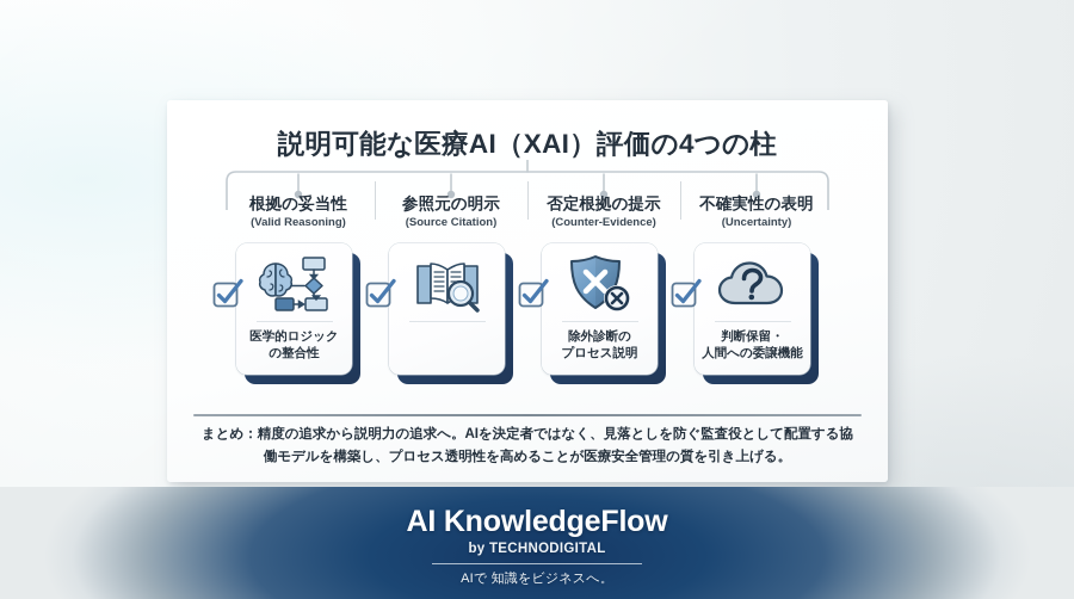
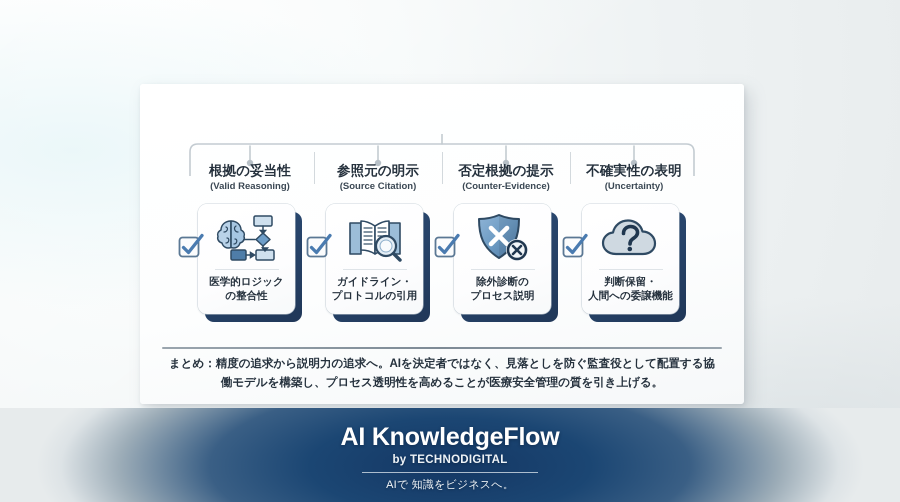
- 説明可能な医療AI（XAI）評価の4つの柱
  根拠の妥当性
  (Valid Reasoning)
  医学的ロジック
  の整合性
  参照元の明示
  (Source Citation)
+ ガイドライン・
+ プロトコルの引用
  否定根拠の提示
  (Counter-Evidence)
  除外診断の
  プロセス説明
  不確実性の表明
  (Uncertainty)
  判断保留・
  人間への委譲機能
  まとめ：精度の追求から説明力の追求へ。AIを決定者ではなく、見落としを防ぐ監査役として配置する協働モデルを構築し、プロセス透明性を高めることが医療安全管理の質を引き上げる。
  AI KnowledgeFlow
  by TECHNODIGITAL
  AIで 知識をビジネスへ。
